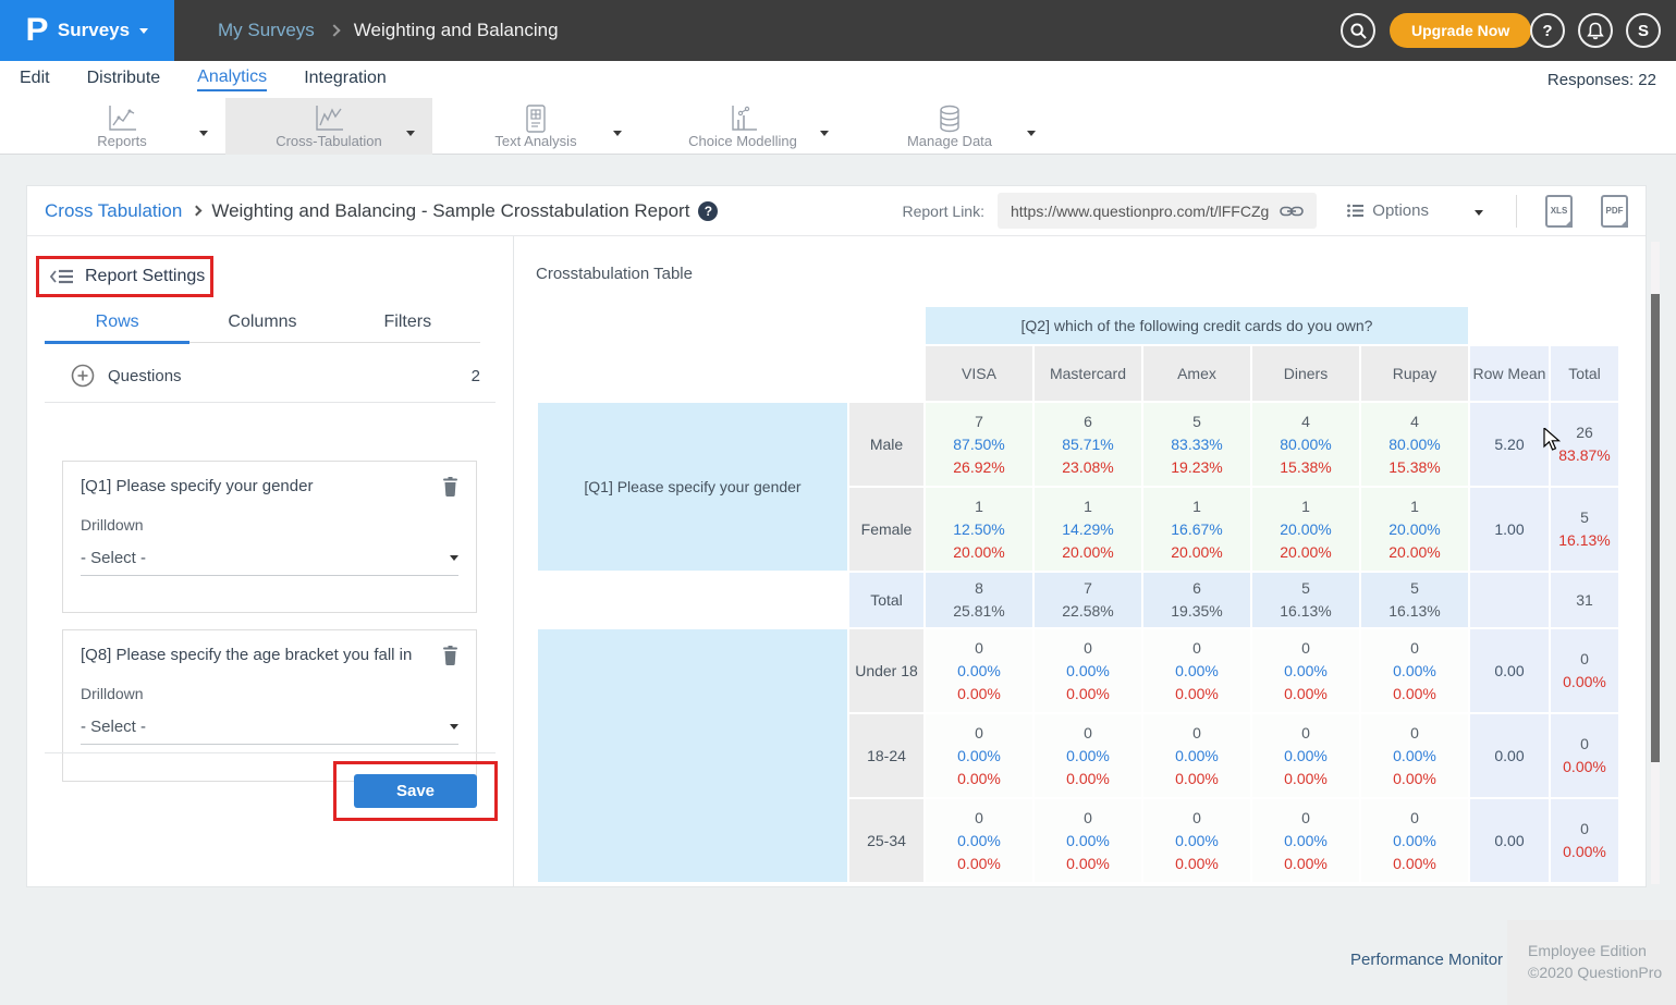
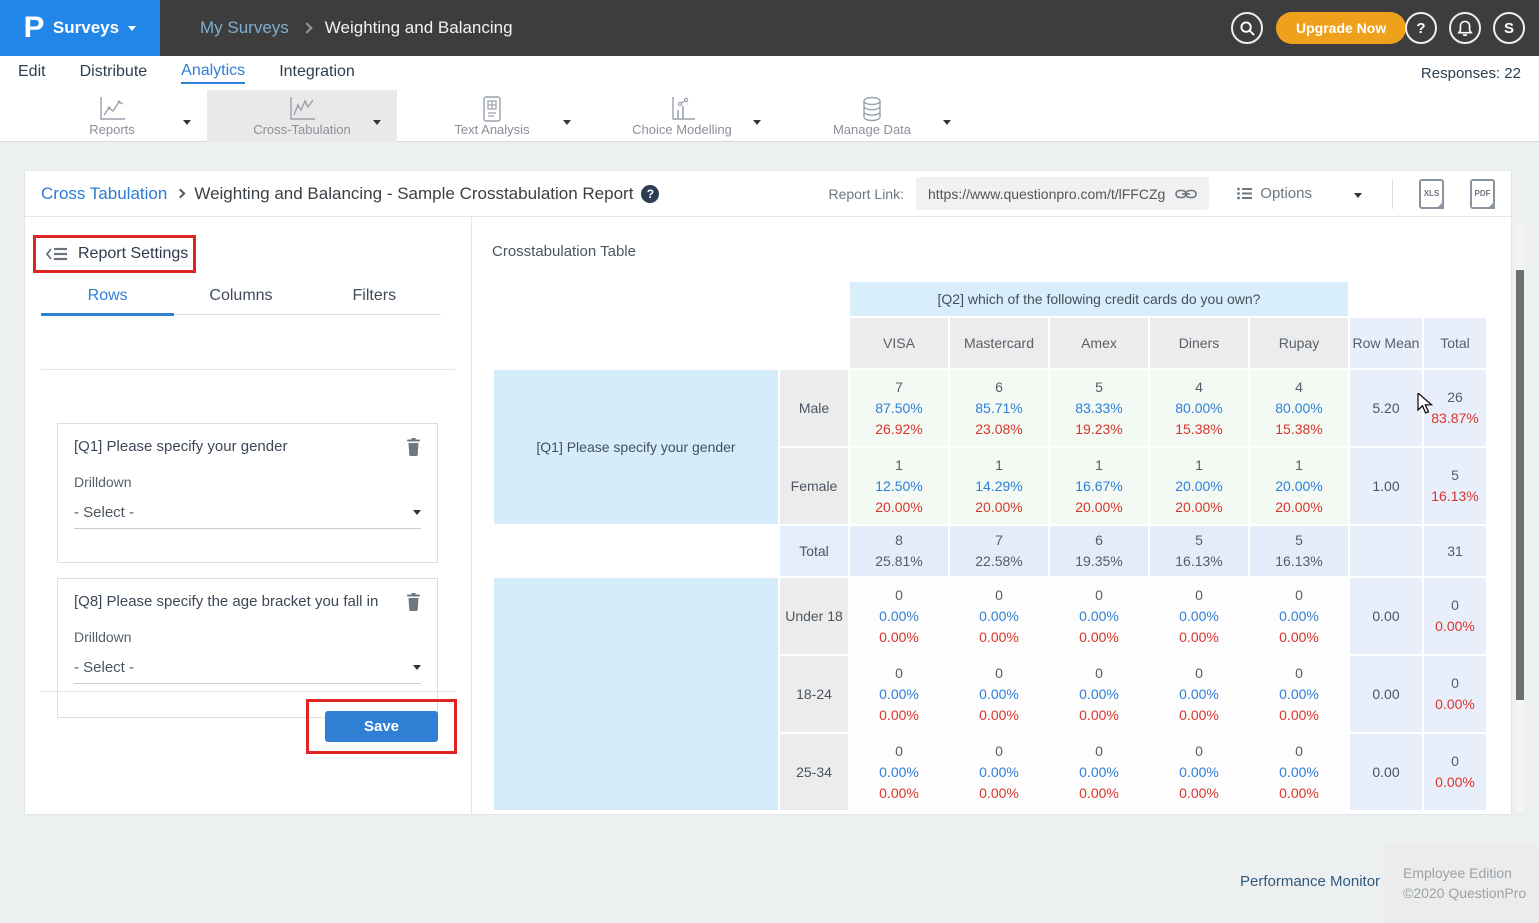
  P
  Surveys
  My Surveys
  Weighting and Balancing
  Upgrade Now
  ?
  S
  Edit
  Distribute
  Analytics
  Integration
  Responses: 22
  Reports
  Cross-Tabulation
  Text Analysis
  Choice Modelling
  Manage Data
  Cross Tabulation
  Weighting and Balancing - Sample Crosstabulation Report
  ?
  Report Link:
  https://www.questionpro.com/t/lFFCZg
  Options
  XLS
  PDF
  Report Settings
  Rows
  Columns
  Filters
- Questions
- 2
  [Q1] Please specify your gender
  Drilldown
  - Select -
  [Q8] Please specify the age bracket you fall in
  Drilldown
  - Select -
  Save
  Crosstabulation Table
  		[Q2] which of the following credit cards do you own?
  		VISA	Mastercard	Amex	Diners	Rupay	Row Mean	Total
  [Q1] Please specify your gender	Male	787.50%26.92%	685.71%23.08%	583.33%19.23%	480.00%15.38%	480.00%15.38%	5.20	2683.87%
  Female	112.50%20.00%	114.29%20.00%	116.67%20.00%	120.00%20.00%	120.00%20.00%	1.00	516.13%
  	Total	825.81%	722.58%	619.35%	516.13%	516.13%		31
  	Under 18	00.00%0.00%	00.00%0.00%	00.00%0.00%	00.00%0.00%	00.00%0.00%	0.00	00.00%
  18-24	00.00%0.00%	00.00%0.00%	00.00%0.00%	00.00%0.00%	00.00%0.00%	0.00	00.00%
  25-34	00.00%0.00%	00.00%0.00%	00.00%0.00%	00.00%0.00%	00.00%0.00%	0.00	00.00%
  Performance Monitor
  Employee Edition
  ©2020 QuestionPro
